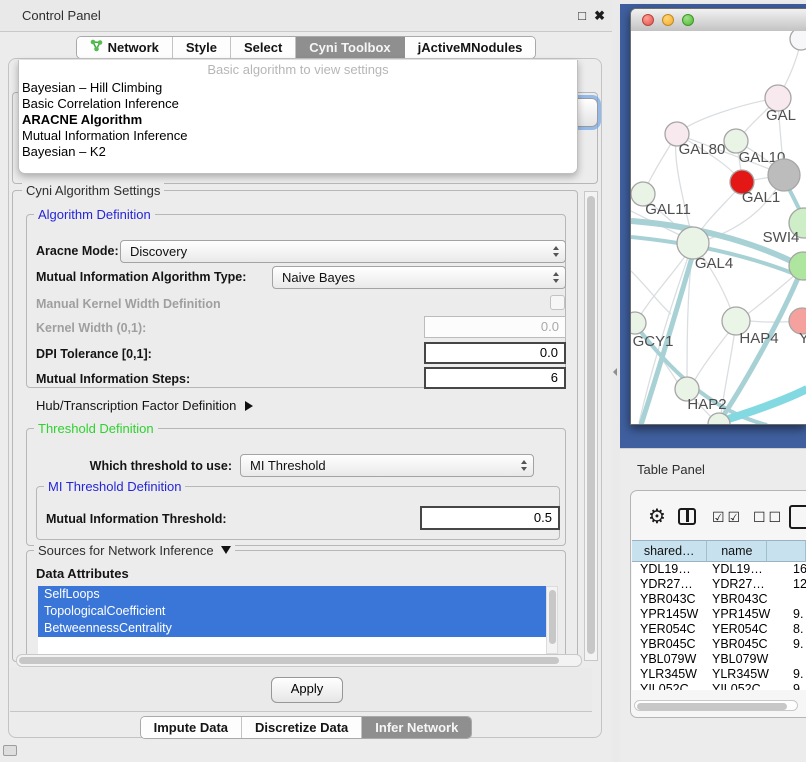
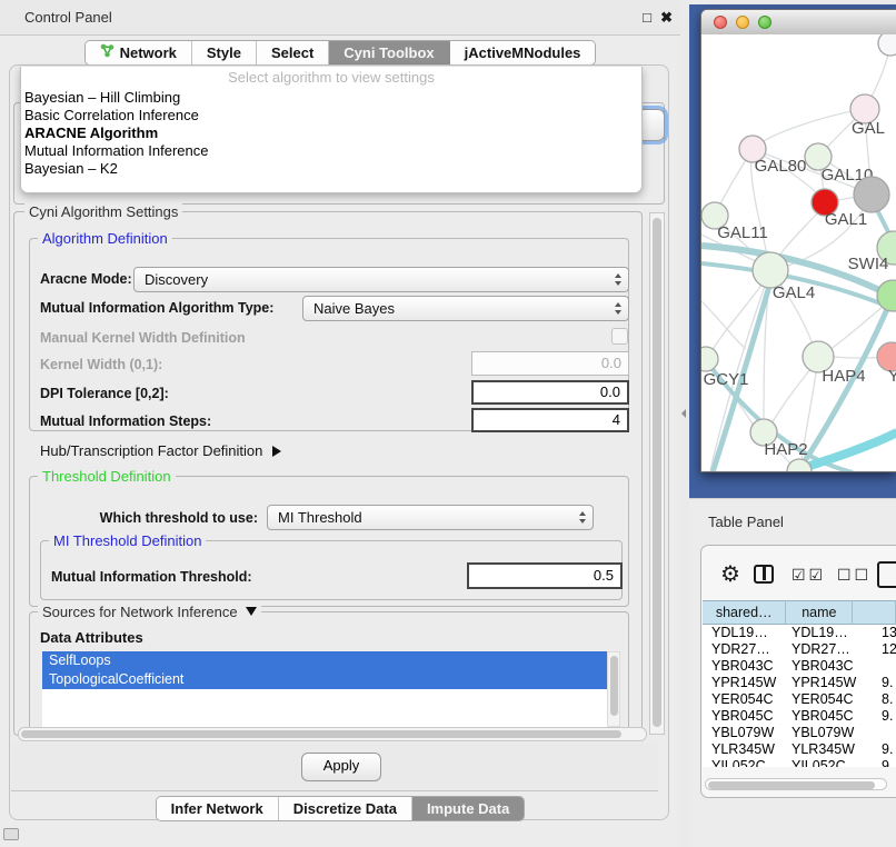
  Control Panel
  □
  ✖
  Network
  Style
  Select
  Cyni Toolbox
  jActiveMNodules
- Basic algorithm to view settings
+ Select algorithm to view settings
  Bayesian – Hill Climbing
  Basic Correlation Inference
  ARACNE Algorithm
  Mutual Information Inference
  Bayesian – K2
  Cyni Algorithm Settings
  Algorithm Definition
  Aracne Mode:
  Discovery
  Mutual Information Algorithm Type:
  Naive Bayes
  Manual Kernel Width Definition
  Kernel Width (0,1):
  0.0
- DPI Tolerance [0,1]:
+ DPI Tolerance [0,2]:
  0.0
  Mutual Information Steps:
- 6
+ 4
  Hub/Transcription Factor Definition
  Threshold Definition
  Which threshold to use:
  MI Threshold
  MI Threshold Definition
  Mutual Information Threshold:
  0.5
  Sources for Network Inference
  Data Attributes
  SelfLoops
  TopologicalCoefficient
- BetweennessCentrality
  Apply
- Impute Data
+ Infer Network
  Discretize Data
- Infer Network
+ Impute Data
  GAL
  GAL80
  GAL10
  GAL1
  GAL11
  SWI4
  GAL4
  GCY1
  HAP4
  Y
  HAP2
  Table Panel
  ⚙
  ☑☑
  ☐☐
  shared…
  name
  YDL19…
  YDL19…
- 16
+ 13
  YDR27…
  YDR27…
  12
  YBR043C
  YBR043C
  YPR145W
  YPR145W
  9.
  YER054C
  YER054C
  8.
  YBR045C
  YBR045C
  9.
  YBL079W
  YBL079W
  YLR345W
  YLR345W
  9.
  YIL052C
  YIL052C
  9.
